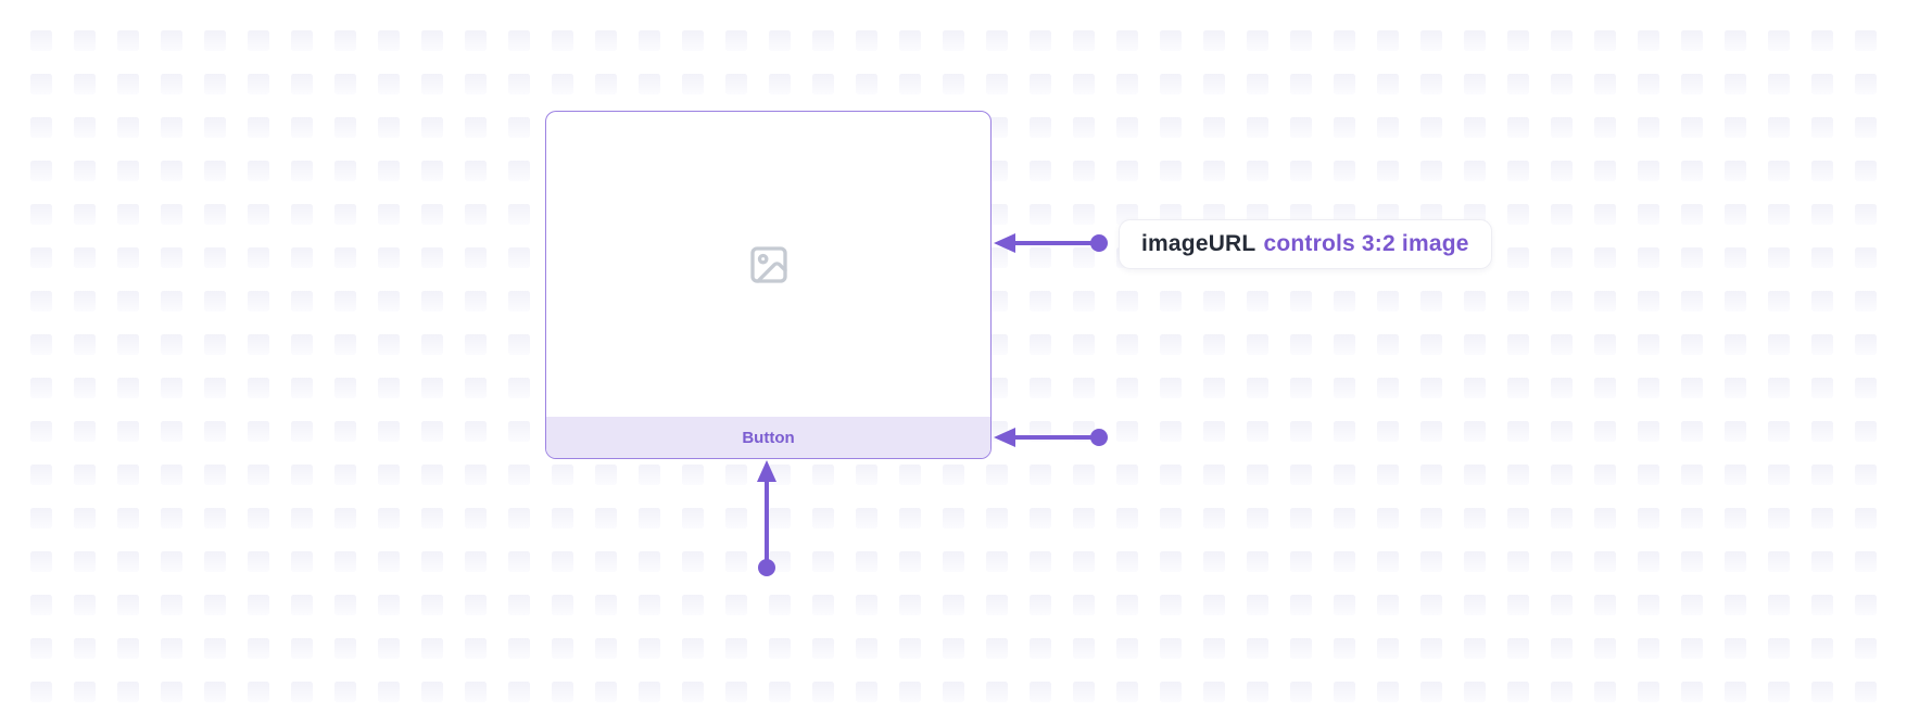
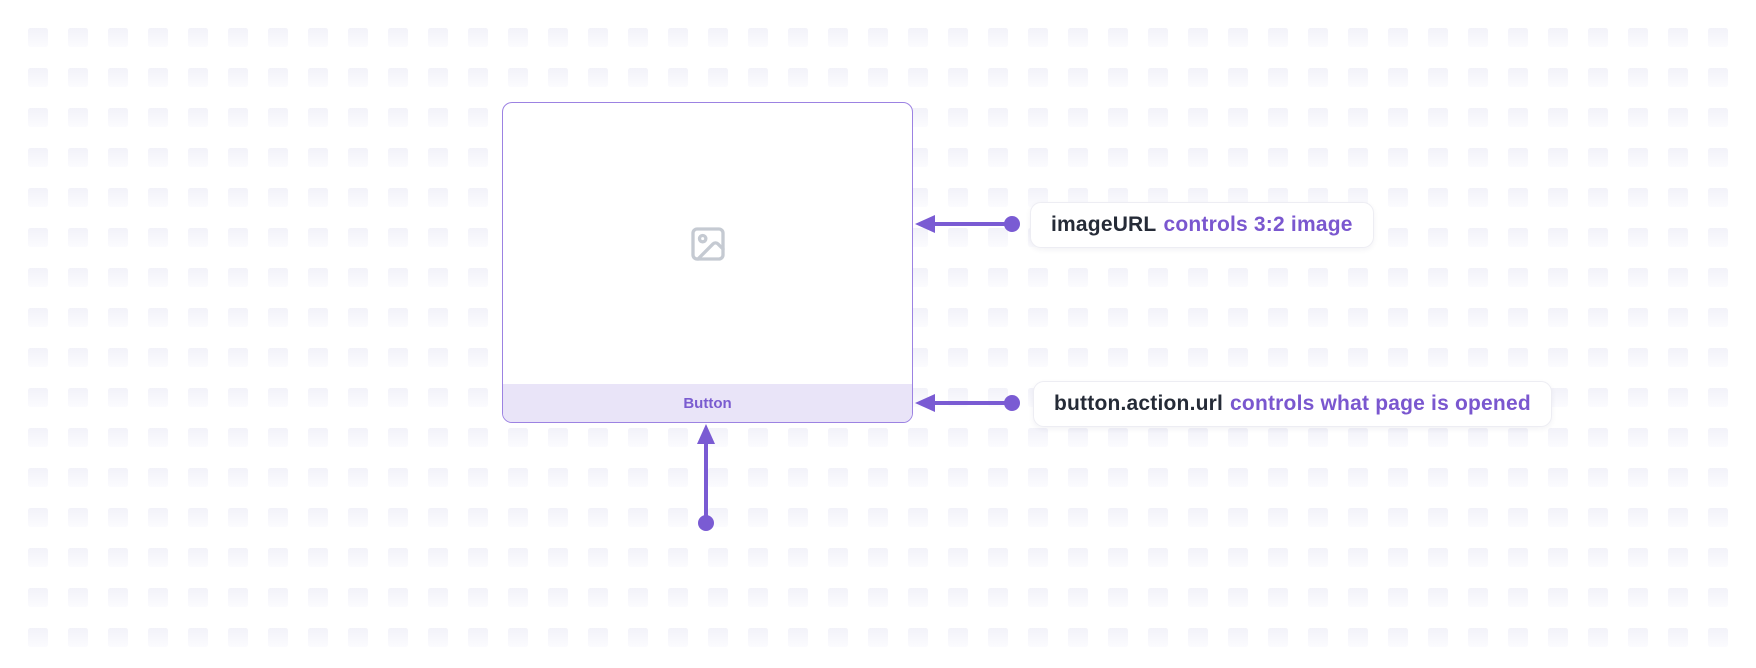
  Button
  imageURL controls 3:2 image
+ button.action.url controls what page is opened
